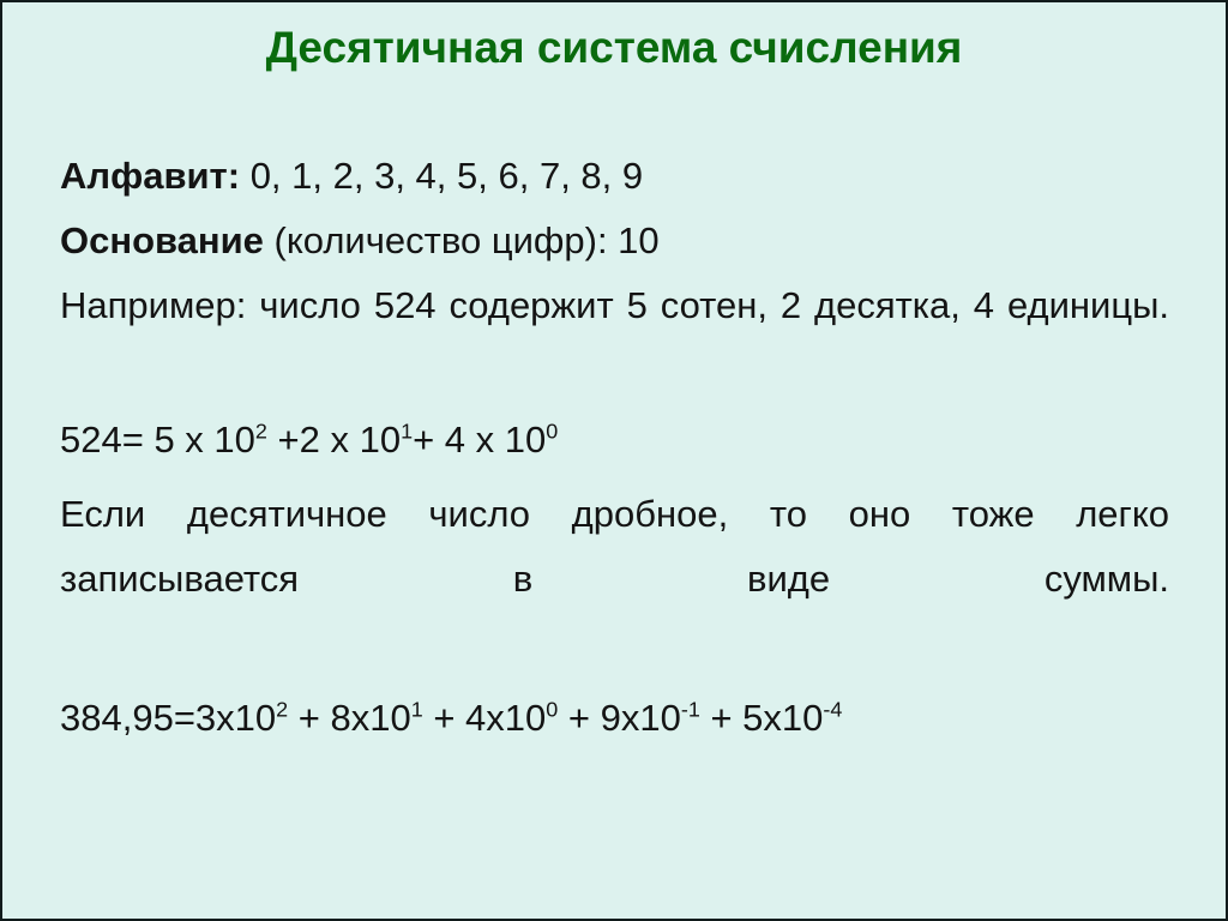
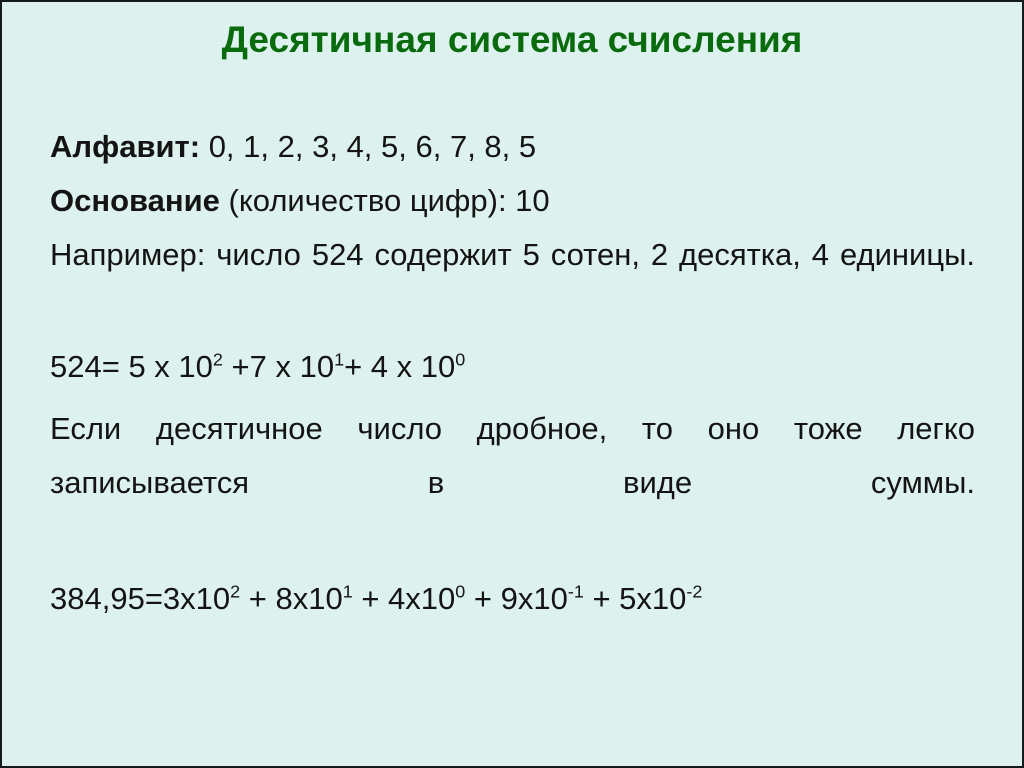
  Десятичная система счисления
- Алфавит: 0, 1, 2, 3, 4, 5, 6, 7, 8, 9
+ Алфавит: 0, 1, 2, 3, 4, 5, 6, 7, 8, 5
  Основание (количество цифр): 10
  Например: число 524 содержит 5 сотен, 2 десятка, 4 единицы.
- 524= 5 x 102 +2 x 101+ 4 x 100
+ 524= 5 x 102 +7 x 101+ 4 x 100
  Если десятичное число дробное, то оно тоже легко записывается в виде суммы.
- 384,95=3x102 + 8x101 + 4x100 + 9x10-1 + 5x10-4
+ 384,95=3x102 + 8x101 + 4x100 + 9x10-1 + 5x10-2
